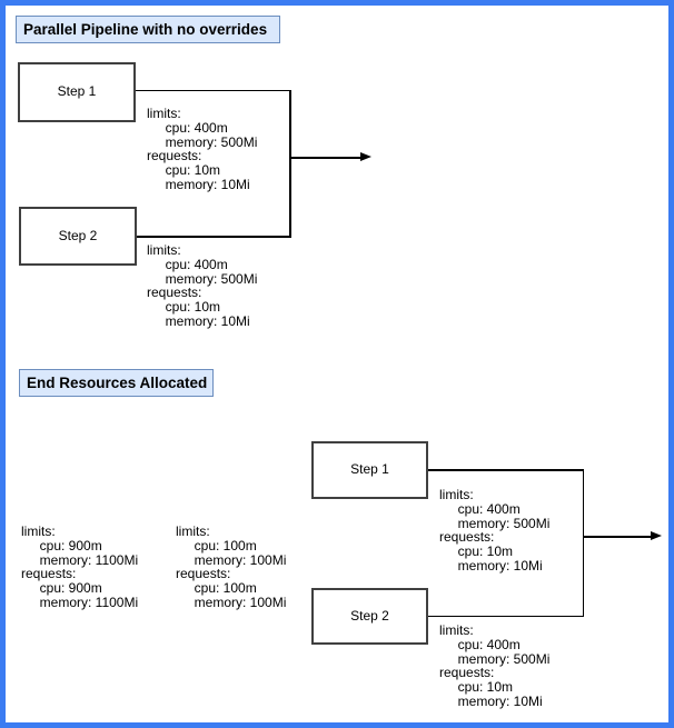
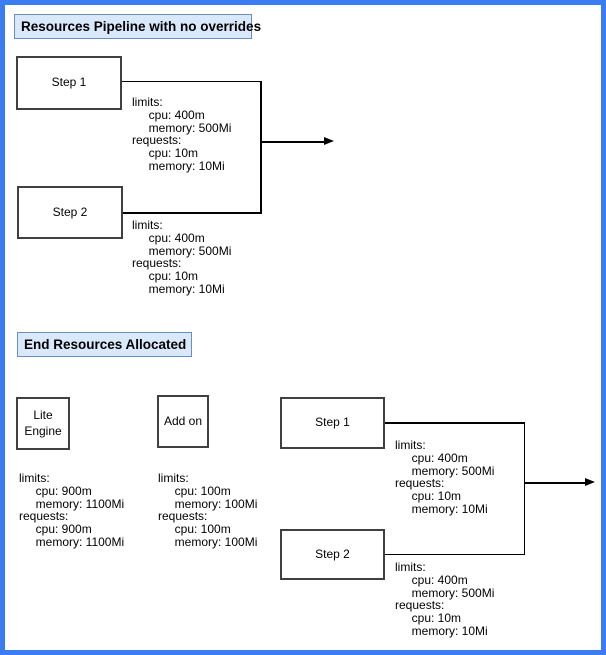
- Parallel Pipeline with no overrides
+ Resources Pipeline with no overrides
  Step 1
  Step 2
  limits:
  cpu: 400m
  memory: 500Mi
  requests:
  cpu: 10m
  memory: 10Mi
  limits:
  cpu: 400m
  memory: 500Mi
  requests:
  cpu: 10m
  memory: 10Mi
  End Resources Allocated
+ Lite Engine
+ Add on
  Step 1
  Step 2
  limits:
  cpu: 900m
  memory: 1100Mi
  requests:
  cpu: 900m
  memory: 1100Mi
  limits:
  cpu: 100m
  memory: 100Mi
  requests:
  cpu: 100m
  memory: 100Mi
  limits:
  cpu: 400m
  memory: 500Mi
  requests:
  cpu: 10m
  memory: 10Mi
  limits:
  cpu: 400m
  memory: 500Mi
  requests:
  cpu: 10m
  memory: 10Mi
